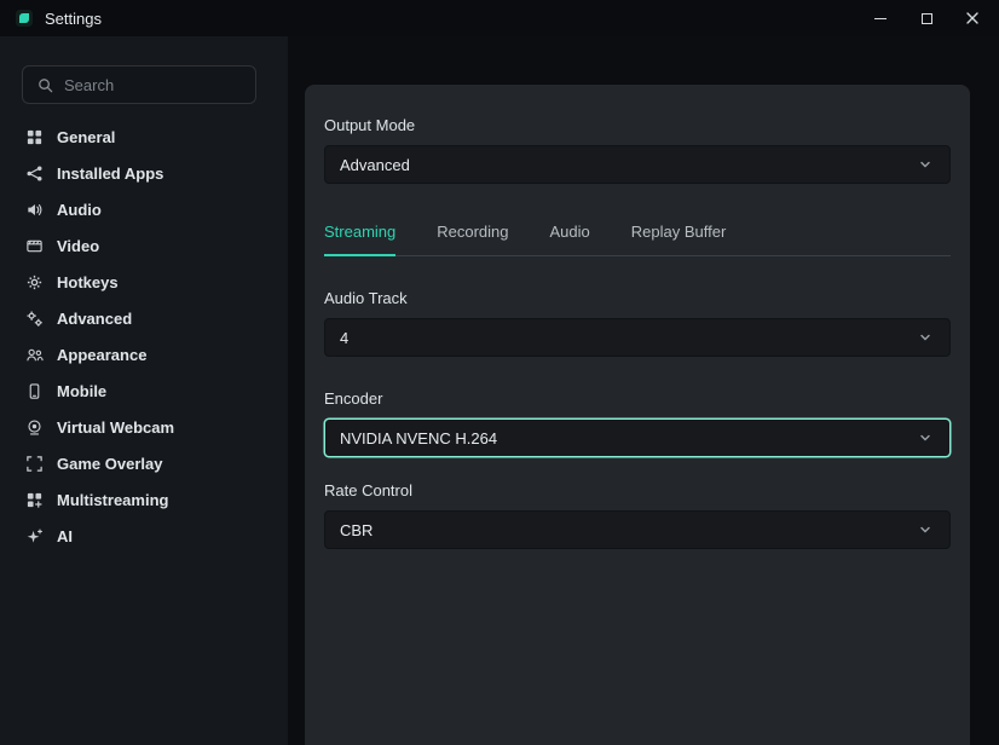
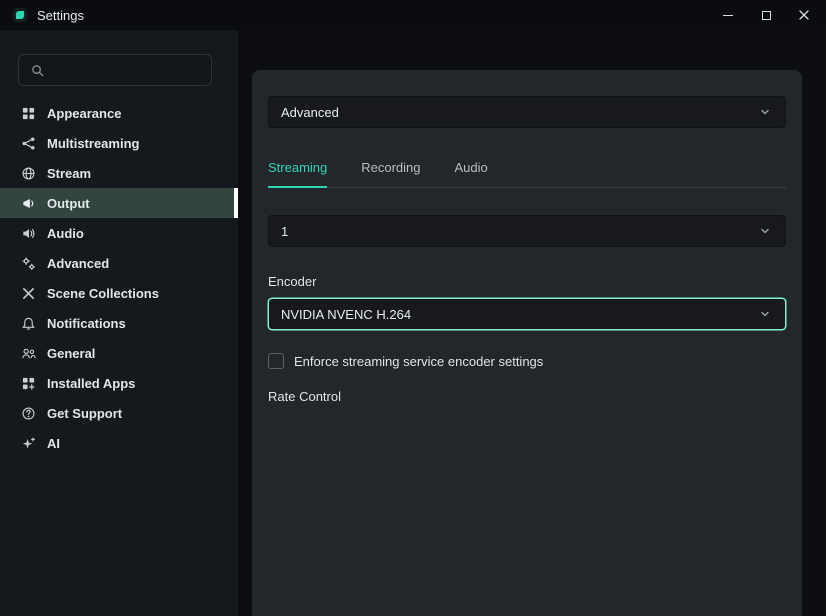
  Settings
- Search
- General
+ Appearance
- Installed Apps
+ Multistreaming
+ Stream
+ Output
  Audio
- Video
- Hotkeys
  Advanced
+ Scene Collections
+ Notifications
- Appearance
+ General
- Mobile
- Virtual Webcam
- Game Overlay
- Multistreaming
+ Installed Apps
+ Get Support
  AI
- Output Mode
  Advanced
  Streaming
  Recording
  Audio
- Replay Buffer
- Audio Track
- 4
+ 1
  Encoder
  NVIDIA NVENC H.264
+ Enforce streaming service encoder settings
  Rate Control
- CBR
